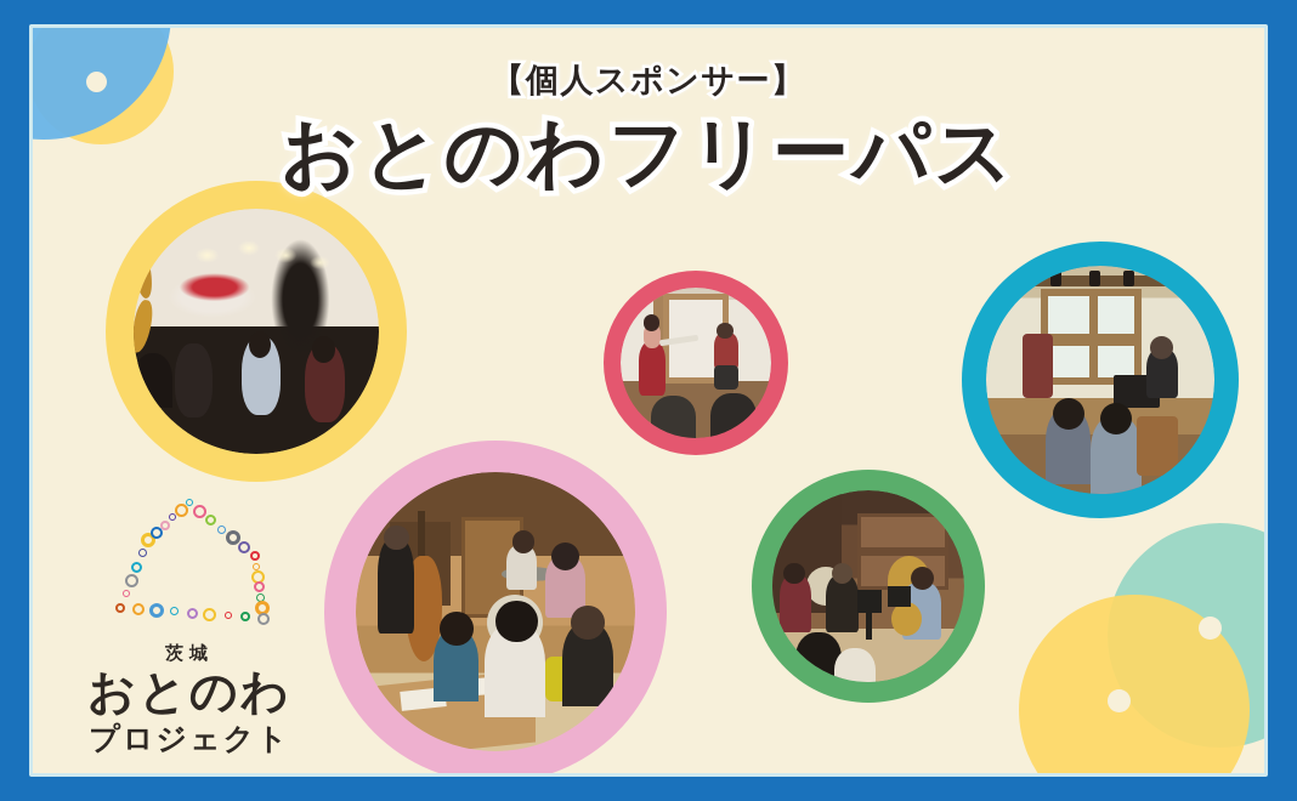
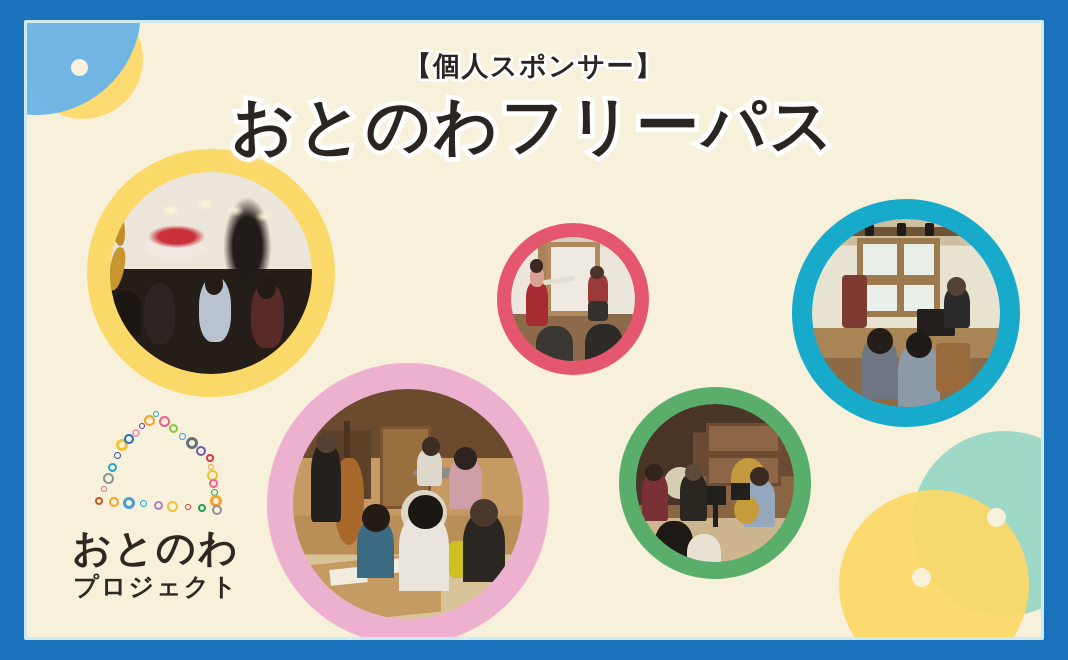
  【個人スポンサー】
  おとのわフリーパス
- 茨城
  おとのわ
  プロジェクト
